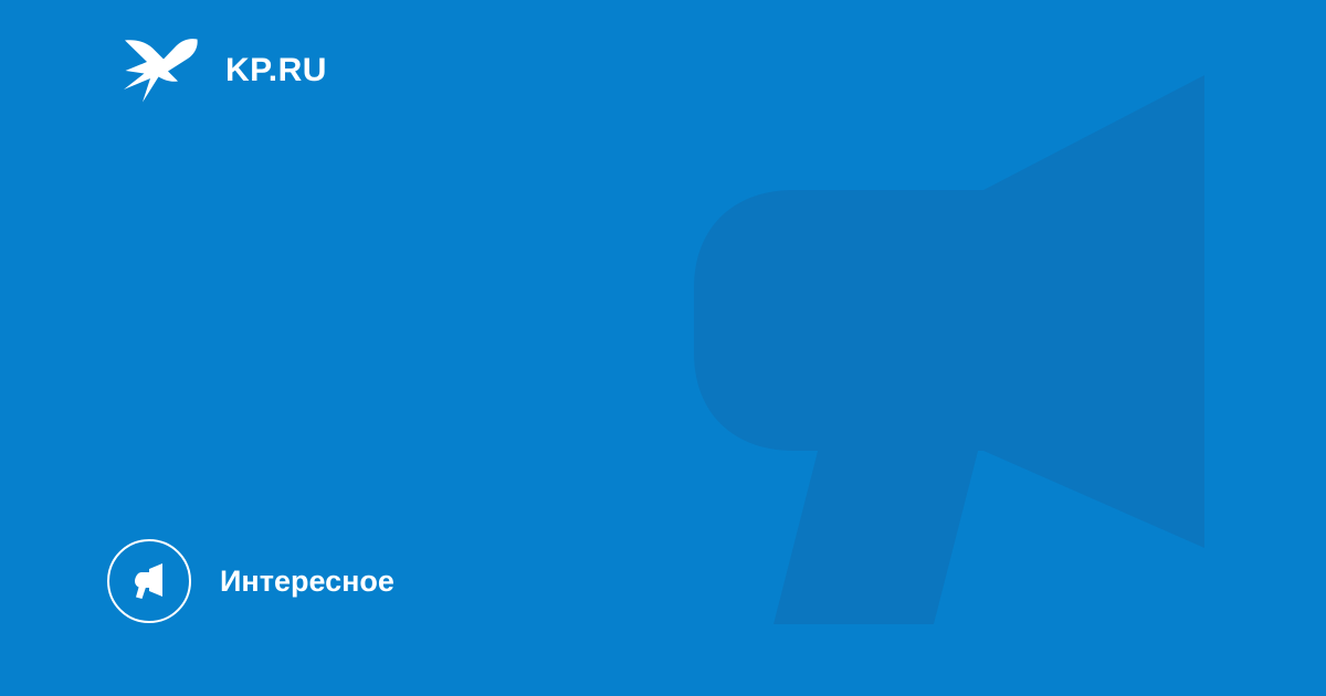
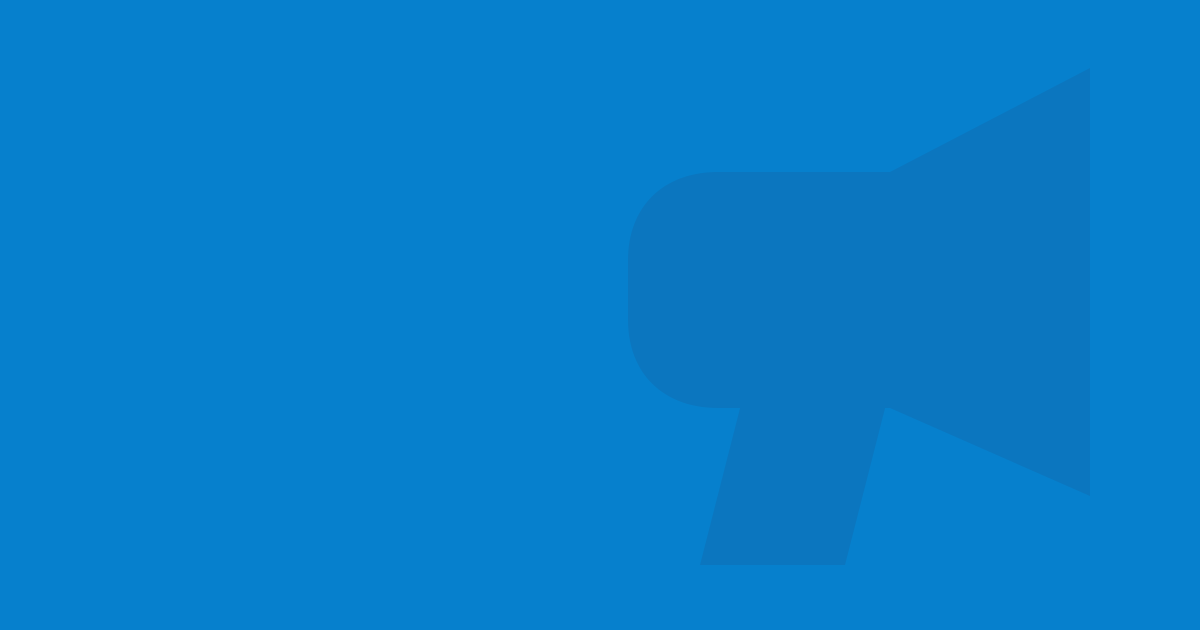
- KP.RU
- Интересное
